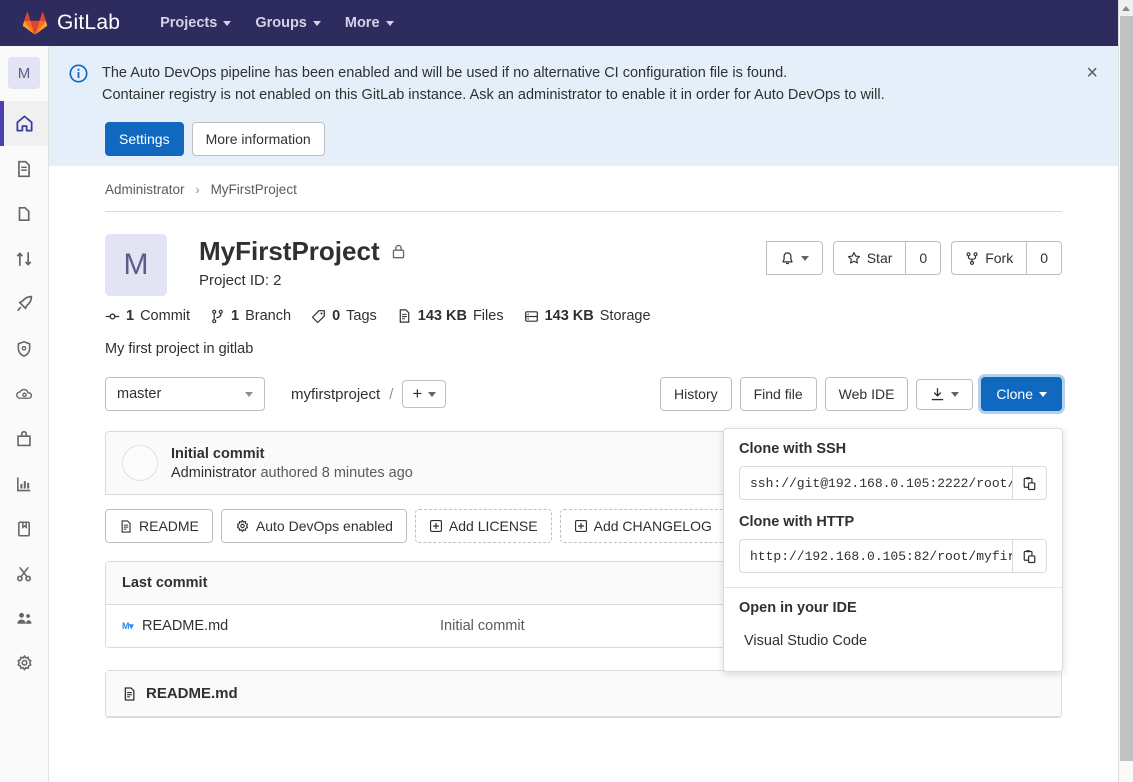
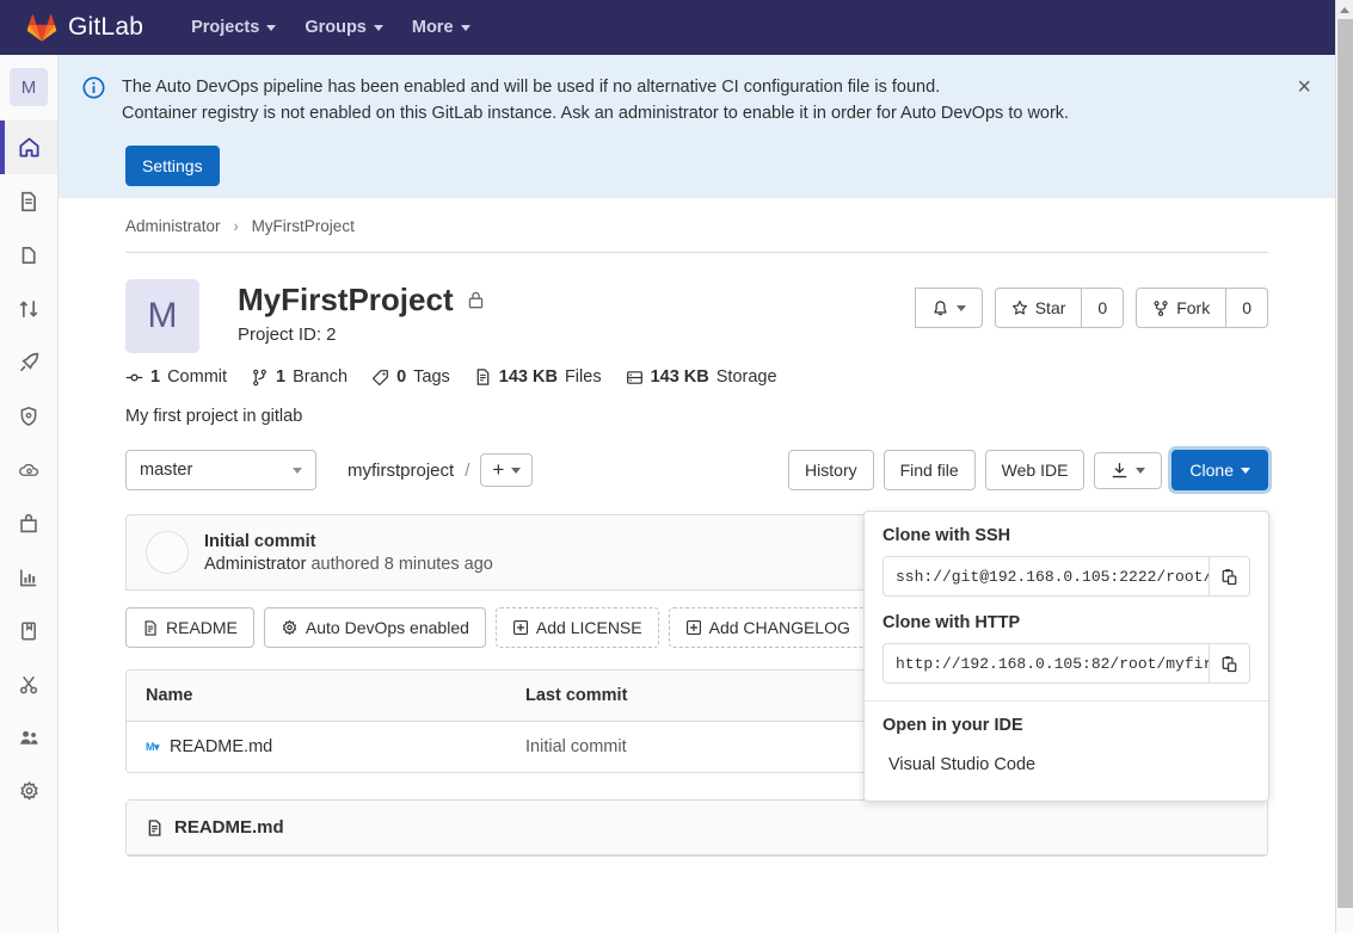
  GitLab
  Projects
  Groups
  More
  M
  The Auto DevOps pipeline has been enabled and will be used if no alternative CI configuration file is found.
- Container registry is not enabled on this GitLab instance. Ask an administrator to enable it in order for Auto DevOps to will.
+ Container registry is not enabled on this GitLab instance. Ask an administrator to enable it in order for Auto DevOps to work.
  Settings
- More information
  ×
  Administrator › MyFirstProject
  M
  MyFirstProject
  Project ID: 2
  Star
  0
  Fork
  0
  1
  Commit
  1
  Branch
  0
  Tags
  143 KB
  Files
  143 KB
  Storage
  My first project in gitlab
  master
  myfirstproject
  /
  +
  History
  Find file
  Web IDE
  Clone
  Initial commit
  Administrator authored 8 minutes ago
  README
  Auto DevOps enabled
  Add LICENSE
  Add CHANGELOG
+ Name
  Last commit
  M▾
  README.md
  Initial commit
  README.md
  Clone with SSH
  Clone with HTTP
  http://192.168.0.105:82/root/myfir
  Open in your IDE
  Visual Studio Code
